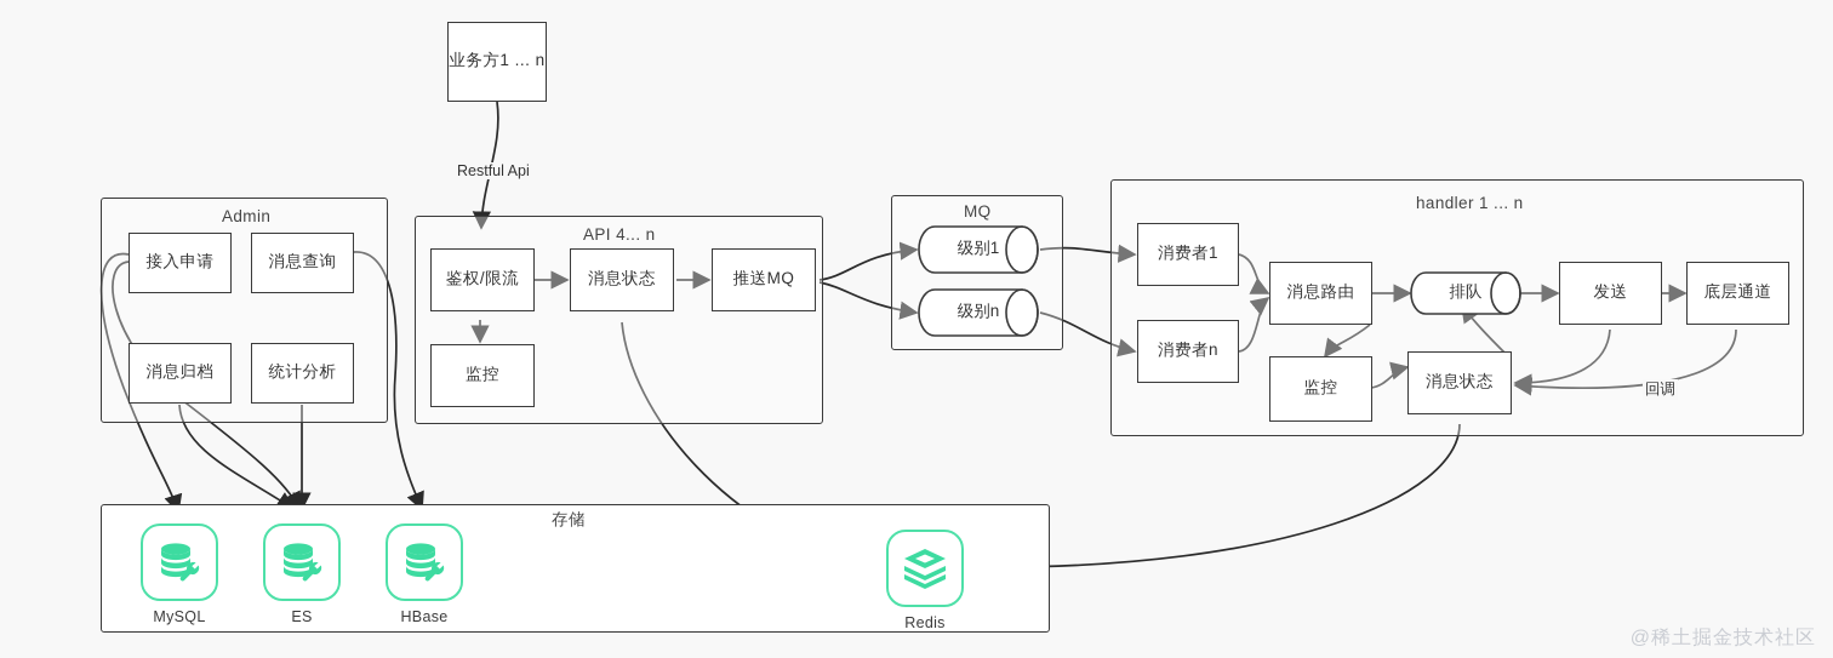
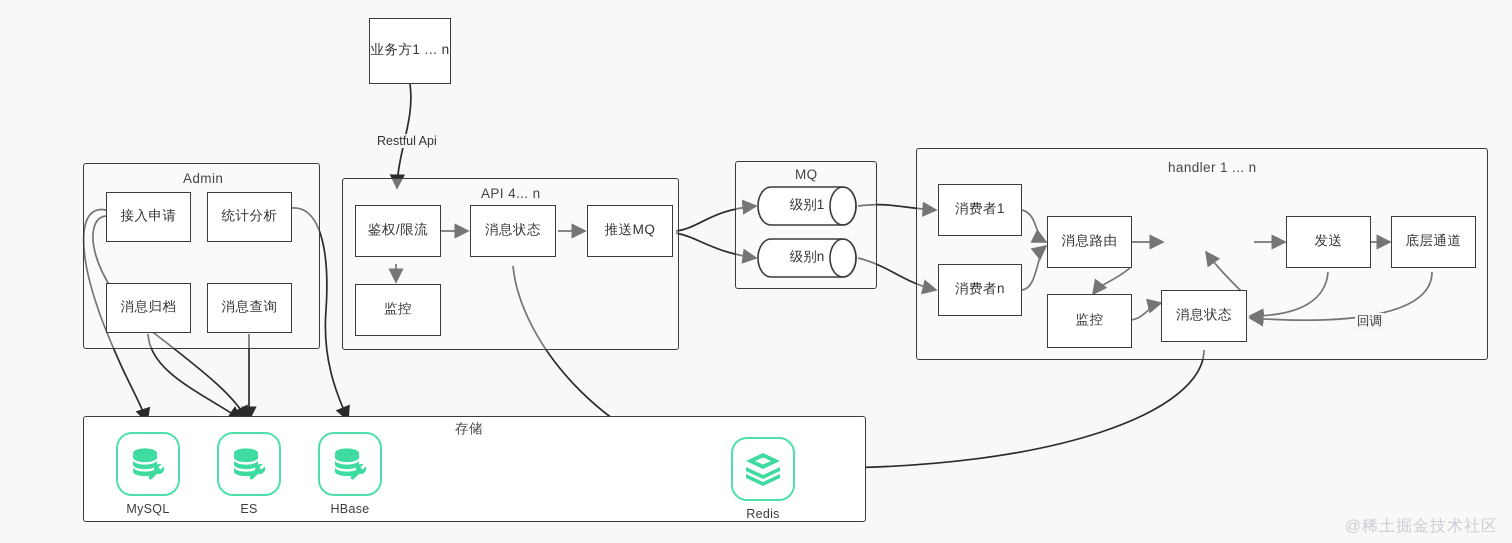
  业务方1 ... n
  Restful Api
  Admin
  接入申请
- 消息查询
+ 统计分析
  消息归档
- 统计分析
+ 消息查询
  API 4... n
  鉴权/限流
  消息状态
  推送MQ
  监控
  MQ
  级别1
  级别n
  handler 1 ... n
  消费者1
  消费者n
  消息路由
  监控
  消息状态
  发送
  底层通道
- 排队
  回调
  存储
  MySQL
  ES
  HBase
  Redis
  @稀土掘金技术社区
